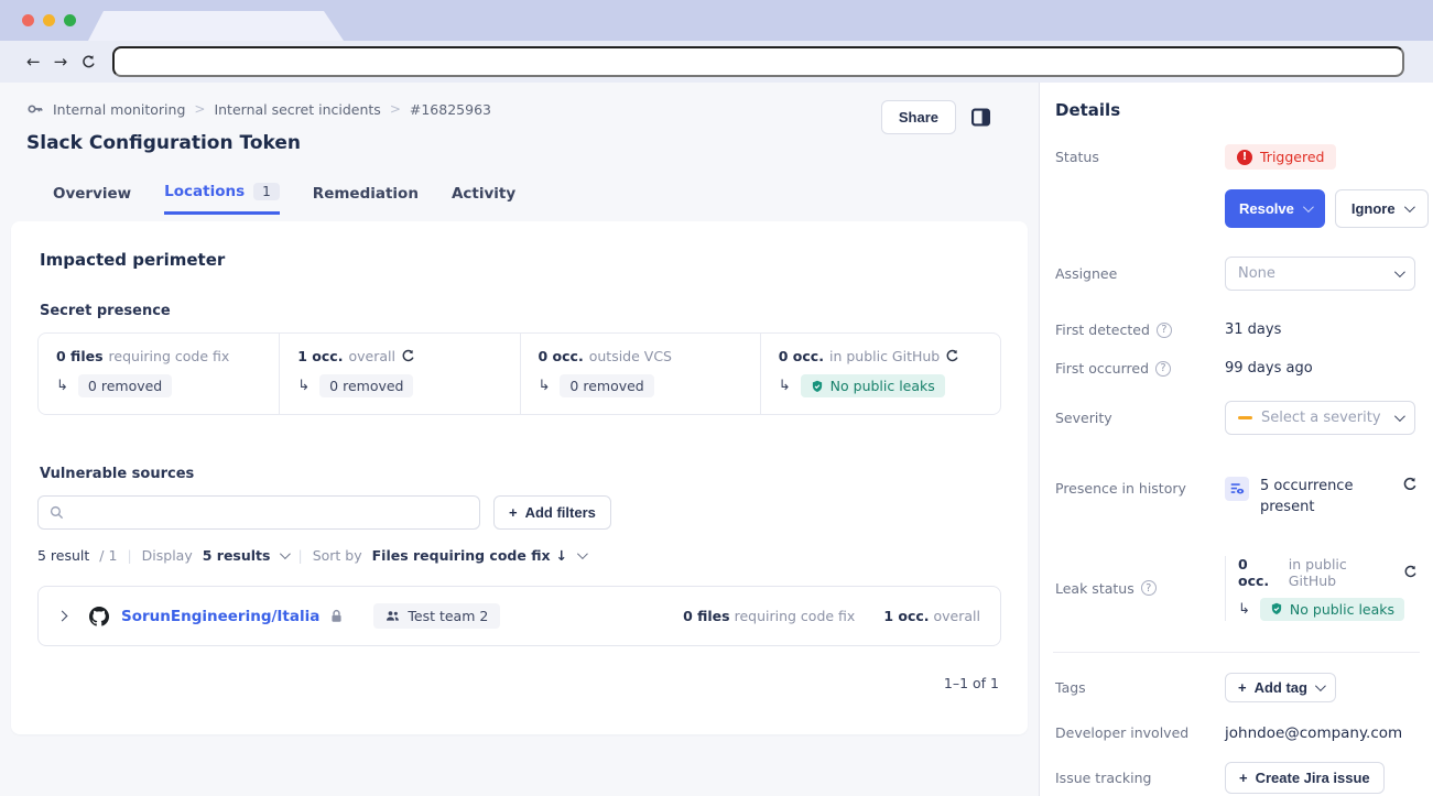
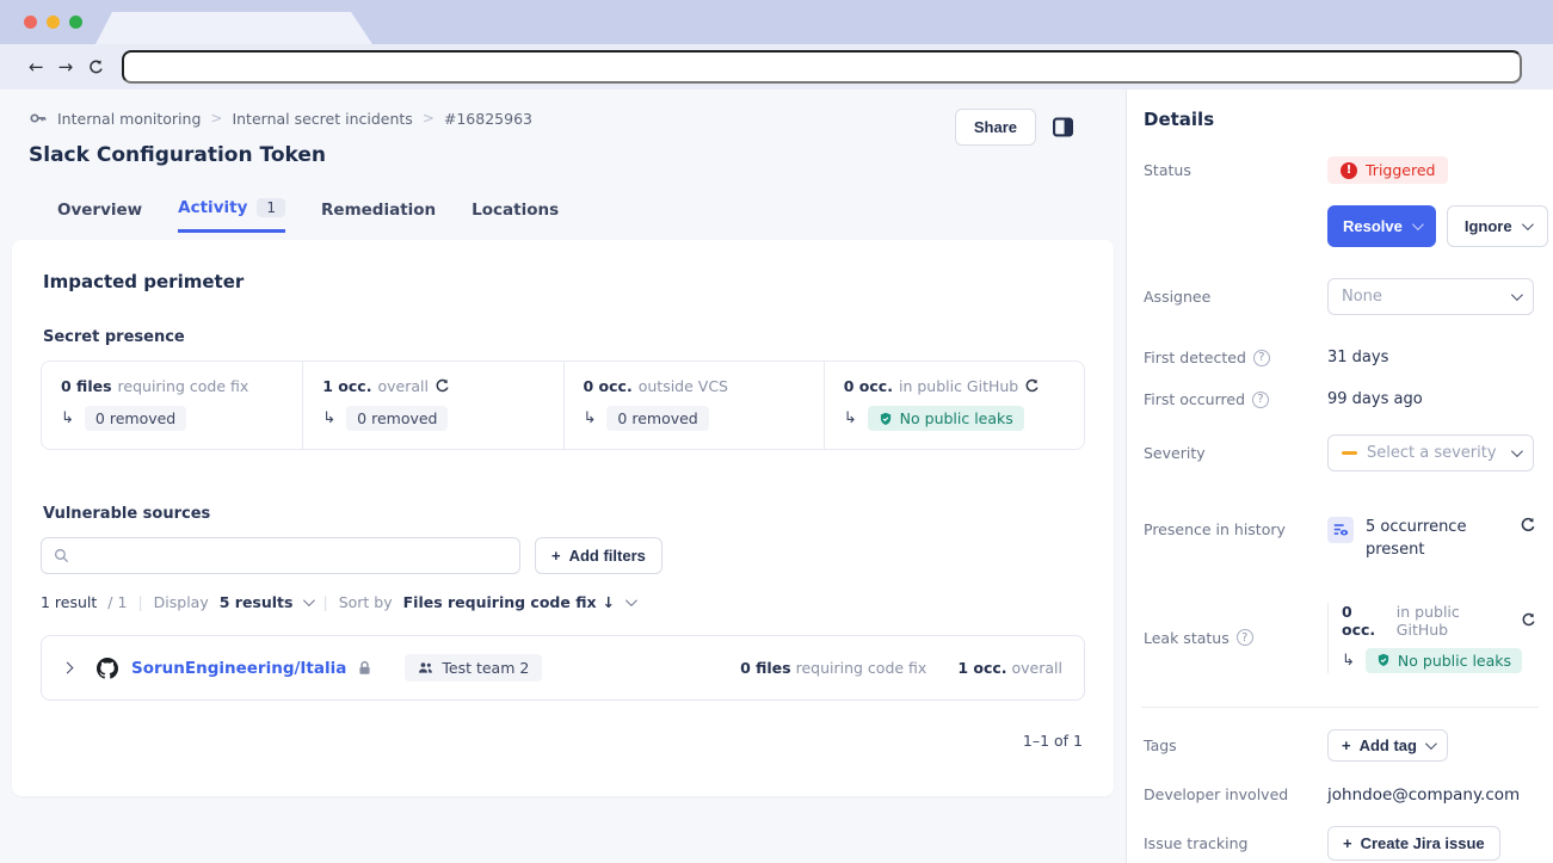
  ←
  →
  Internal monitoring
  >
  Internal secret incidents
  >
  #16825963
  Slack Configuration Token
  Share
  Overview
- Locations
+ Activity
  1
  Remediation
- Activity
+ Locations
  Impacted perimeter
  Secret presence
  0 files
  requiring code fix
  ↳
  0 removed
  1 occ.
  overall
  ↳
  0 removed
  0 occ.
  outside VCS
  ↳
  0 removed
  0 occ.
  in public GitHub
  ↳
  No public leaks
  Vulnerable sources
  +
  Add filters
- 5 result
+ 1 result
  / 1
  |
  Display
  5 results
  |
  Sort by
  Files requiring code fix
  ↓
  SorunEngineering/Italia
  Test team 2
  0 files requiring code fix
  1 occ. overall
  1–1 of 1
  Details
  Status
  !
  Triggered
  Resolve
  Ignore
  Assignee
  None
  First detected
  ?
  31 days
  First occurred
  ?
  99 days ago
  Severity
  Select a severity
  Presence in history
  5 occurrence present
  Leak status
  ?
  0 occ.
  in public GitHub
  ↳
  No public leaks
  Tags
  +
  Add tag
  Developer involved
  johndoe@company.com
  Issue tracking
  +
  Create Jira issue
